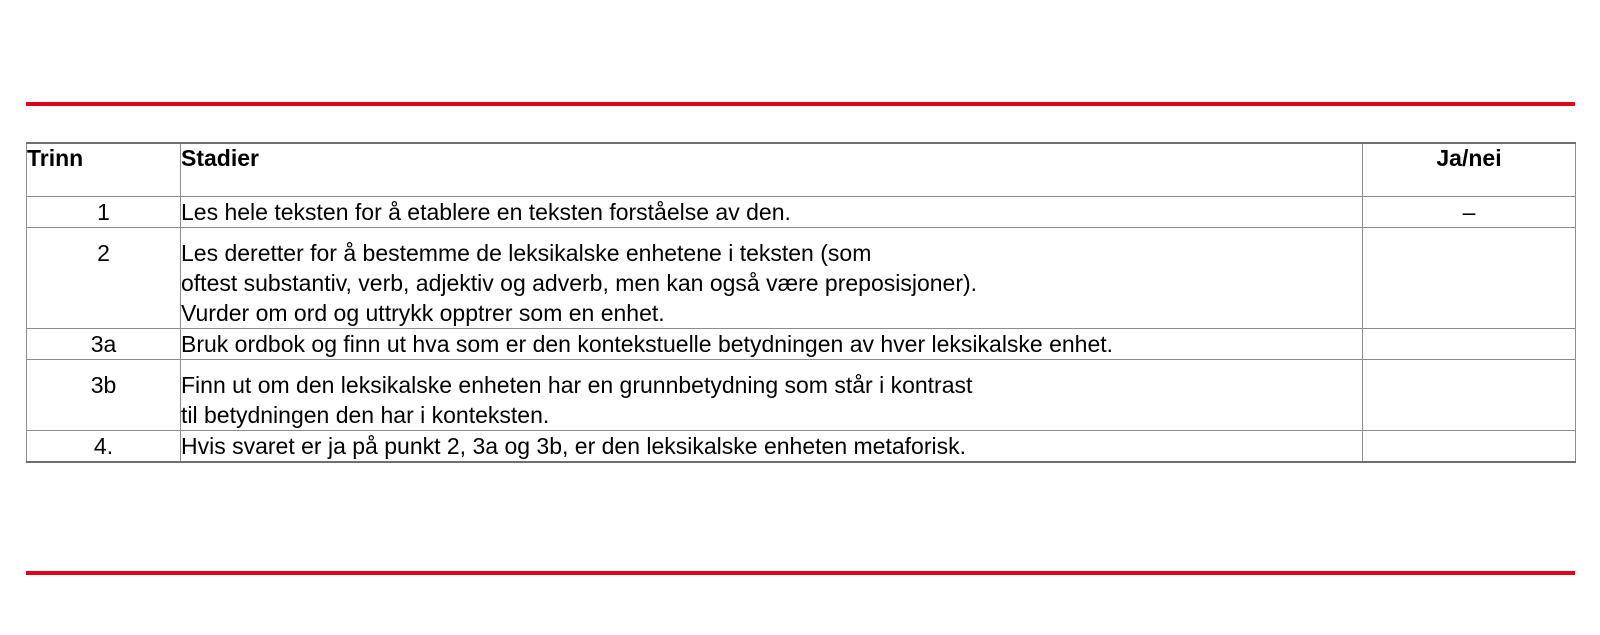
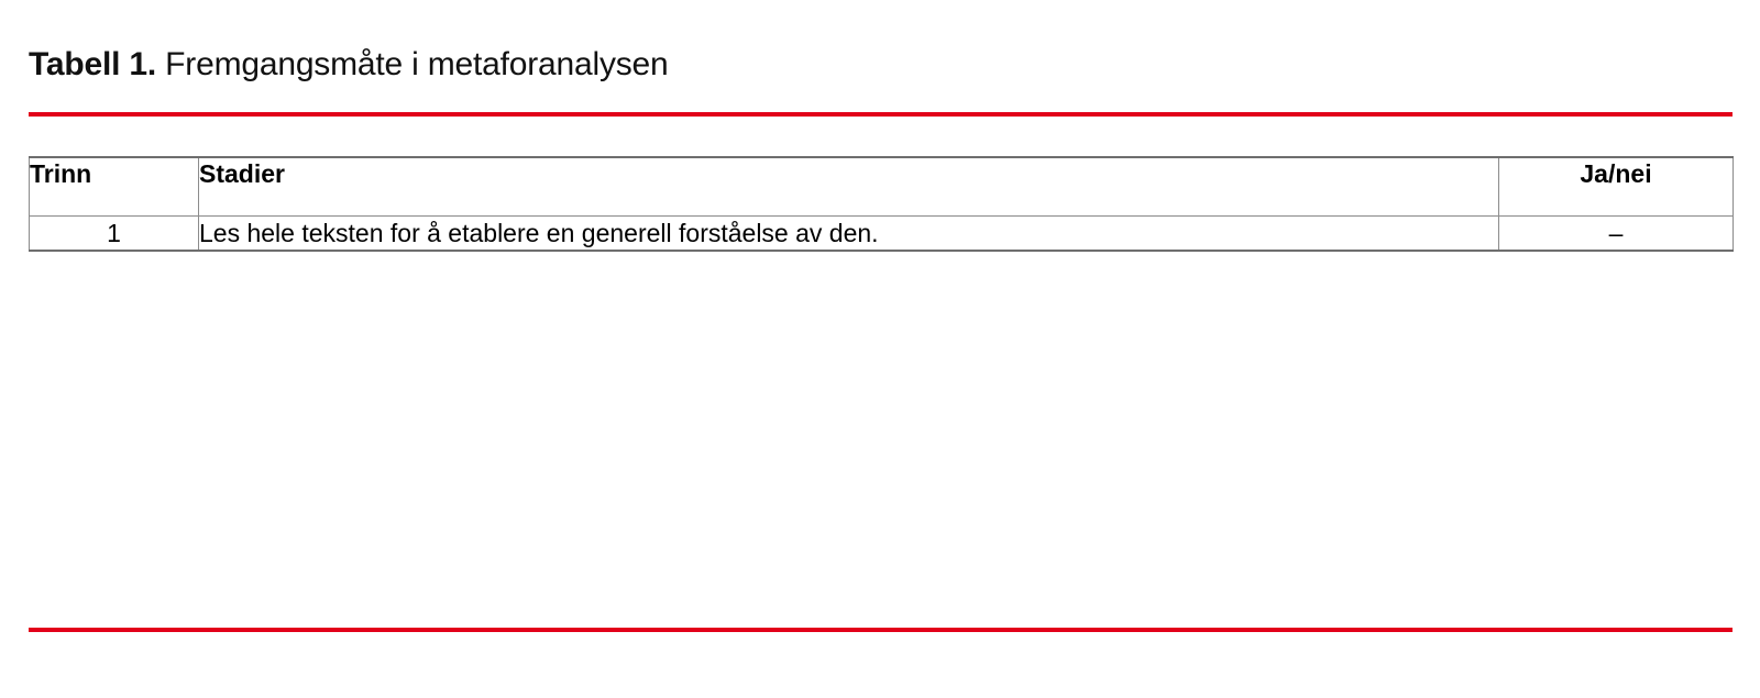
+ Tabell 1. Fremgangsmåte i metaforanalysen
  Trinn	Stadier	Ja/nei
- 1	Les hele teksten for å etablere en teksten forståelse av den.	–
+ 1	Les hele teksten for å etablere en generell forståelse av den.	–
- 2	Les deretter for å bestemme de leksikalske enhetene i teksten (somoftest substantiv, verb, adjektiv og adverb, men kan også være preposisjoner).Vurder om ord og uttrykk opptrer som en enhet.
- 3a	Bruk ordbok og finn ut hva som er den kontekstuelle betydningen av hver leksikalske enhet.
- 3b	Finn ut om den leksikalske enheten har en grunnbetydning som står i kontrasttil betydningen den har i konteksten.
- 4.	Hvis svaret er ja på punkt 2, 3a og 3b, er den leksikalske enheten metaforisk.
